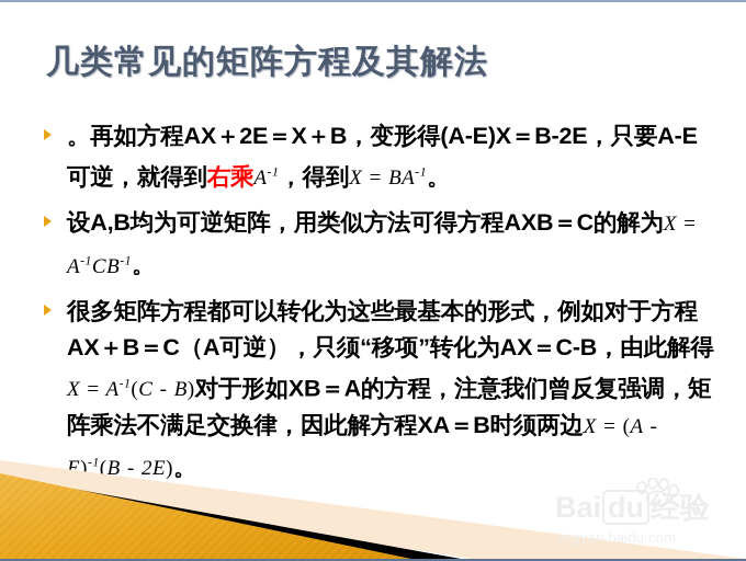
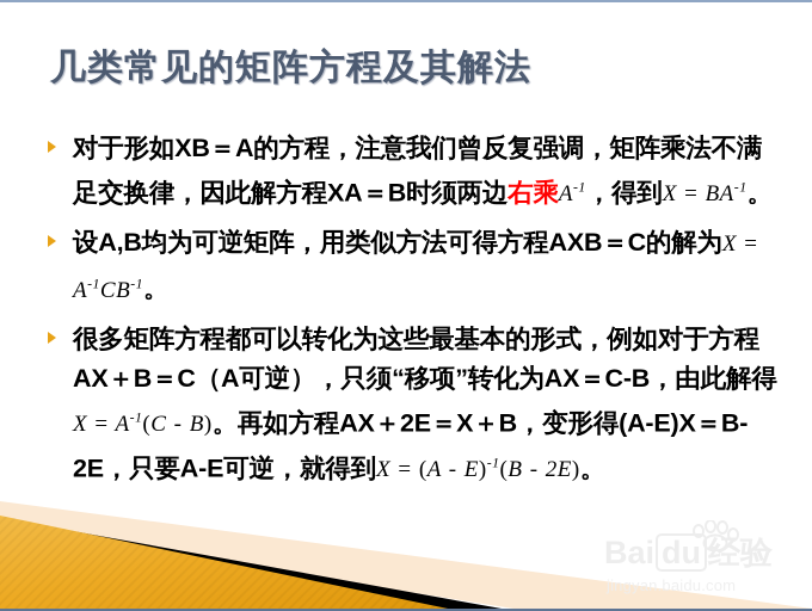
  几类常见的矩阵方程及其解法
- 。再如方程AX＋2E＝X＋B，变形得(A-E)X＝B-2E，只要A-E可逆，就得到右乘A-1，得到X = BA-1。
+ 对于形如XB＝A的方程，注意我们曾反复强调，矩阵乘法不满足交换律，因此解方程XA＝B时须两边右乘A-1，得到X = BA-1。
  设A,B均为可逆矩阵，用类似方法可得方程AXB＝C的解为X = A-1CB-1。
- 很多矩阵方程都可以转化为这些最基本的形式，例如对于方程AX＋B＝C（A可逆），只须“移项”转化为AX＝C-B，由此解得X = A-1(C - B)对于形如XB＝A的方程，注意我们曾反复强调，矩阵乘法不满足交换律，因此解方程XA＝B时须两边X = (A - E)-1(B - 2E)。
+ 很多矩阵方程都可以转化为这些最基本的形式，例如对于方程AX＋B＝C（A可逆），只须“移项”转化为AX＝C-B，由此解得X = A-1(C - B)。再如方程AX＋2E＝X＋B，变形得(A-E)X＝B-2E，只要A-E可逆，就得到X = (A - E)-1(B - 2E)。
  jingyan.baidu.com
